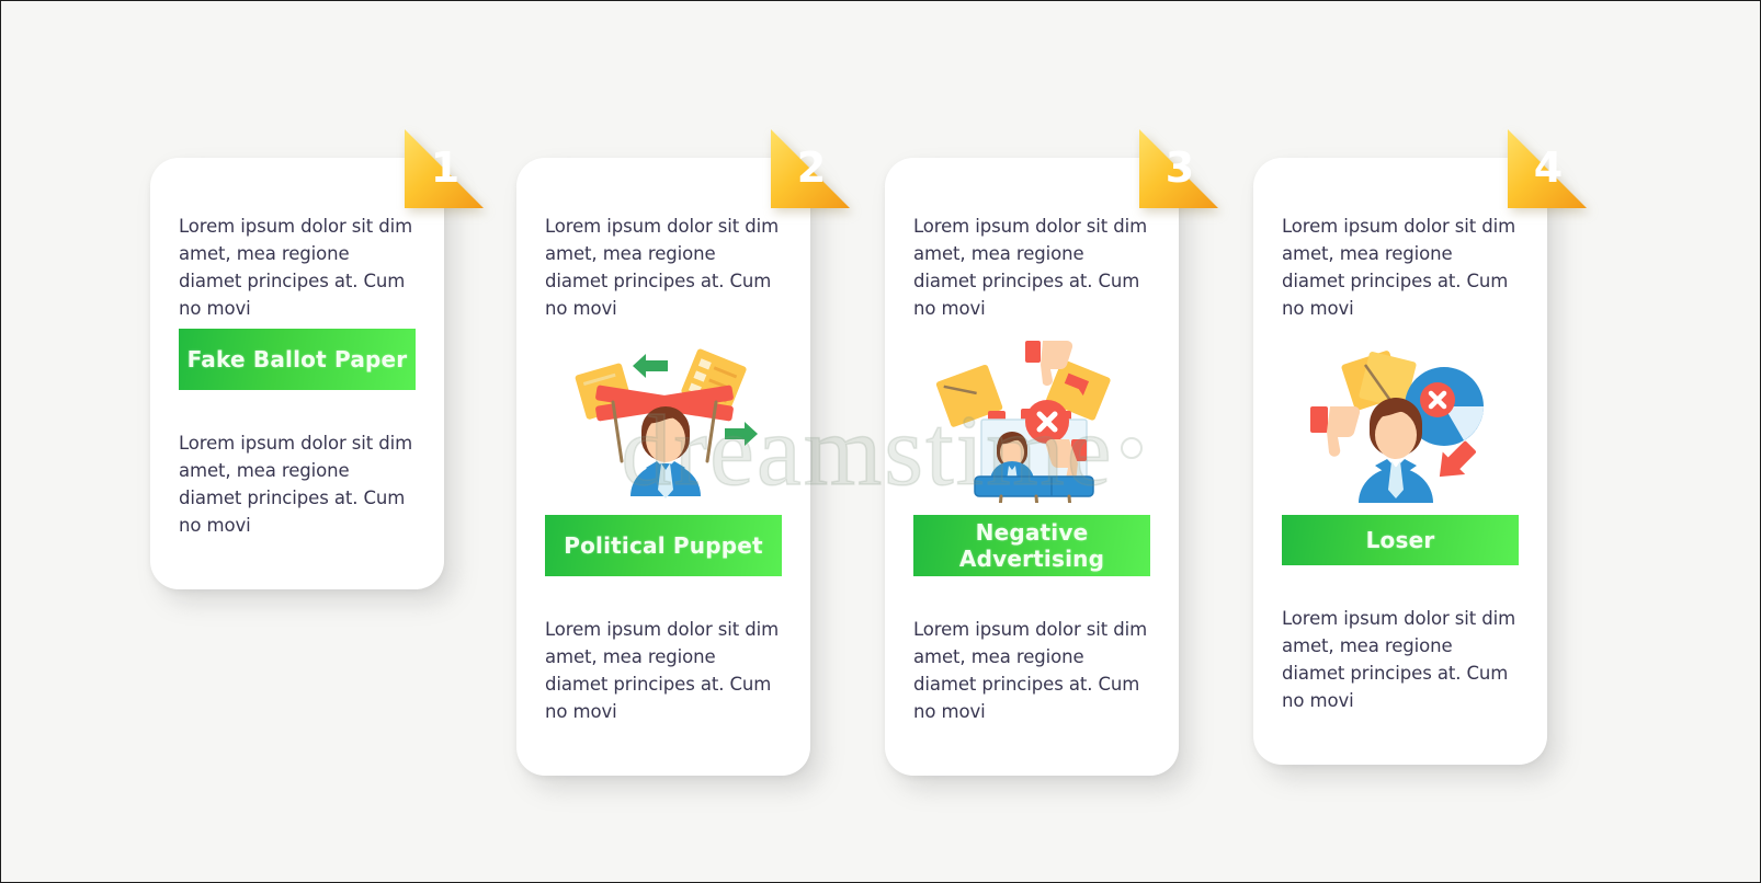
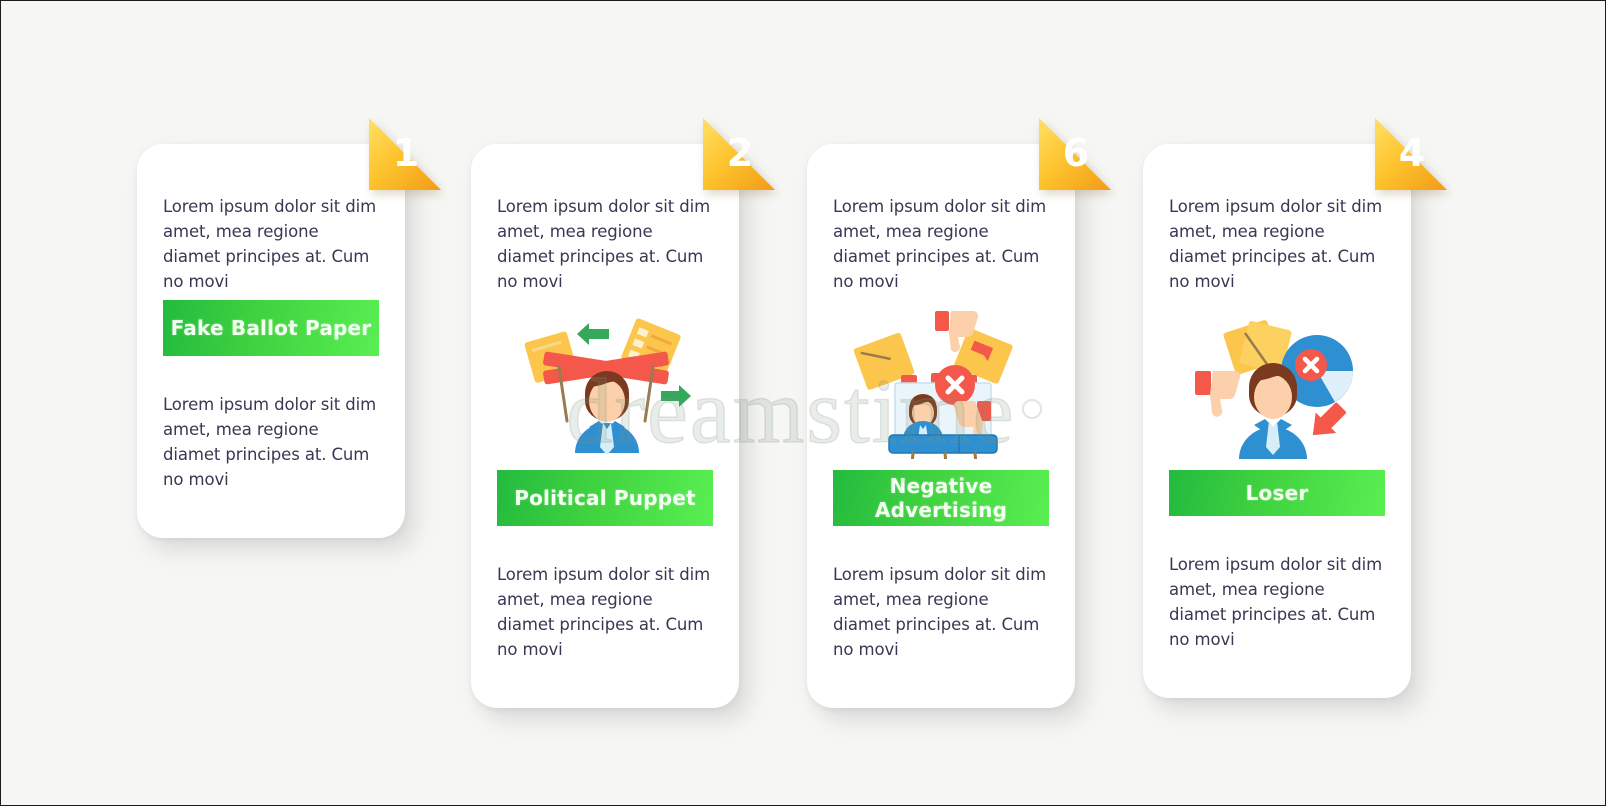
  1
  Lorem ipsum dolor sit dim amet, mea regione diamet principes at. Cum no movi
  Fake Ballot Paper
  Lorem ipsum dolor sit dim amet, mea regione diamet principes at. Cum no movi
  2
  Lorem ipsum dolor sit dim amet, mea regione diamet principes at. Cum no movi
  Political Puppet
  Lorem ipsum dolor sit dim amet, mea regione diamet principes at. Cum no movi
- 3
+ 6
  Lorem ipsum dolor sit dim amet, mea regione diamet principes at. Cum no movi
  Negative Advertising
  Lorem ipsum dolor sit dim amet, mea regione diamet principes at. Cum no movi
  4
  Lorem ipsum dolor sit dim amet, mea regione diamet principes at. Cum no movi
  Loser
  Lorem ipsum dolor sit dim amet, mea regione diamet principes at. Cum no movi
  dreamstime
